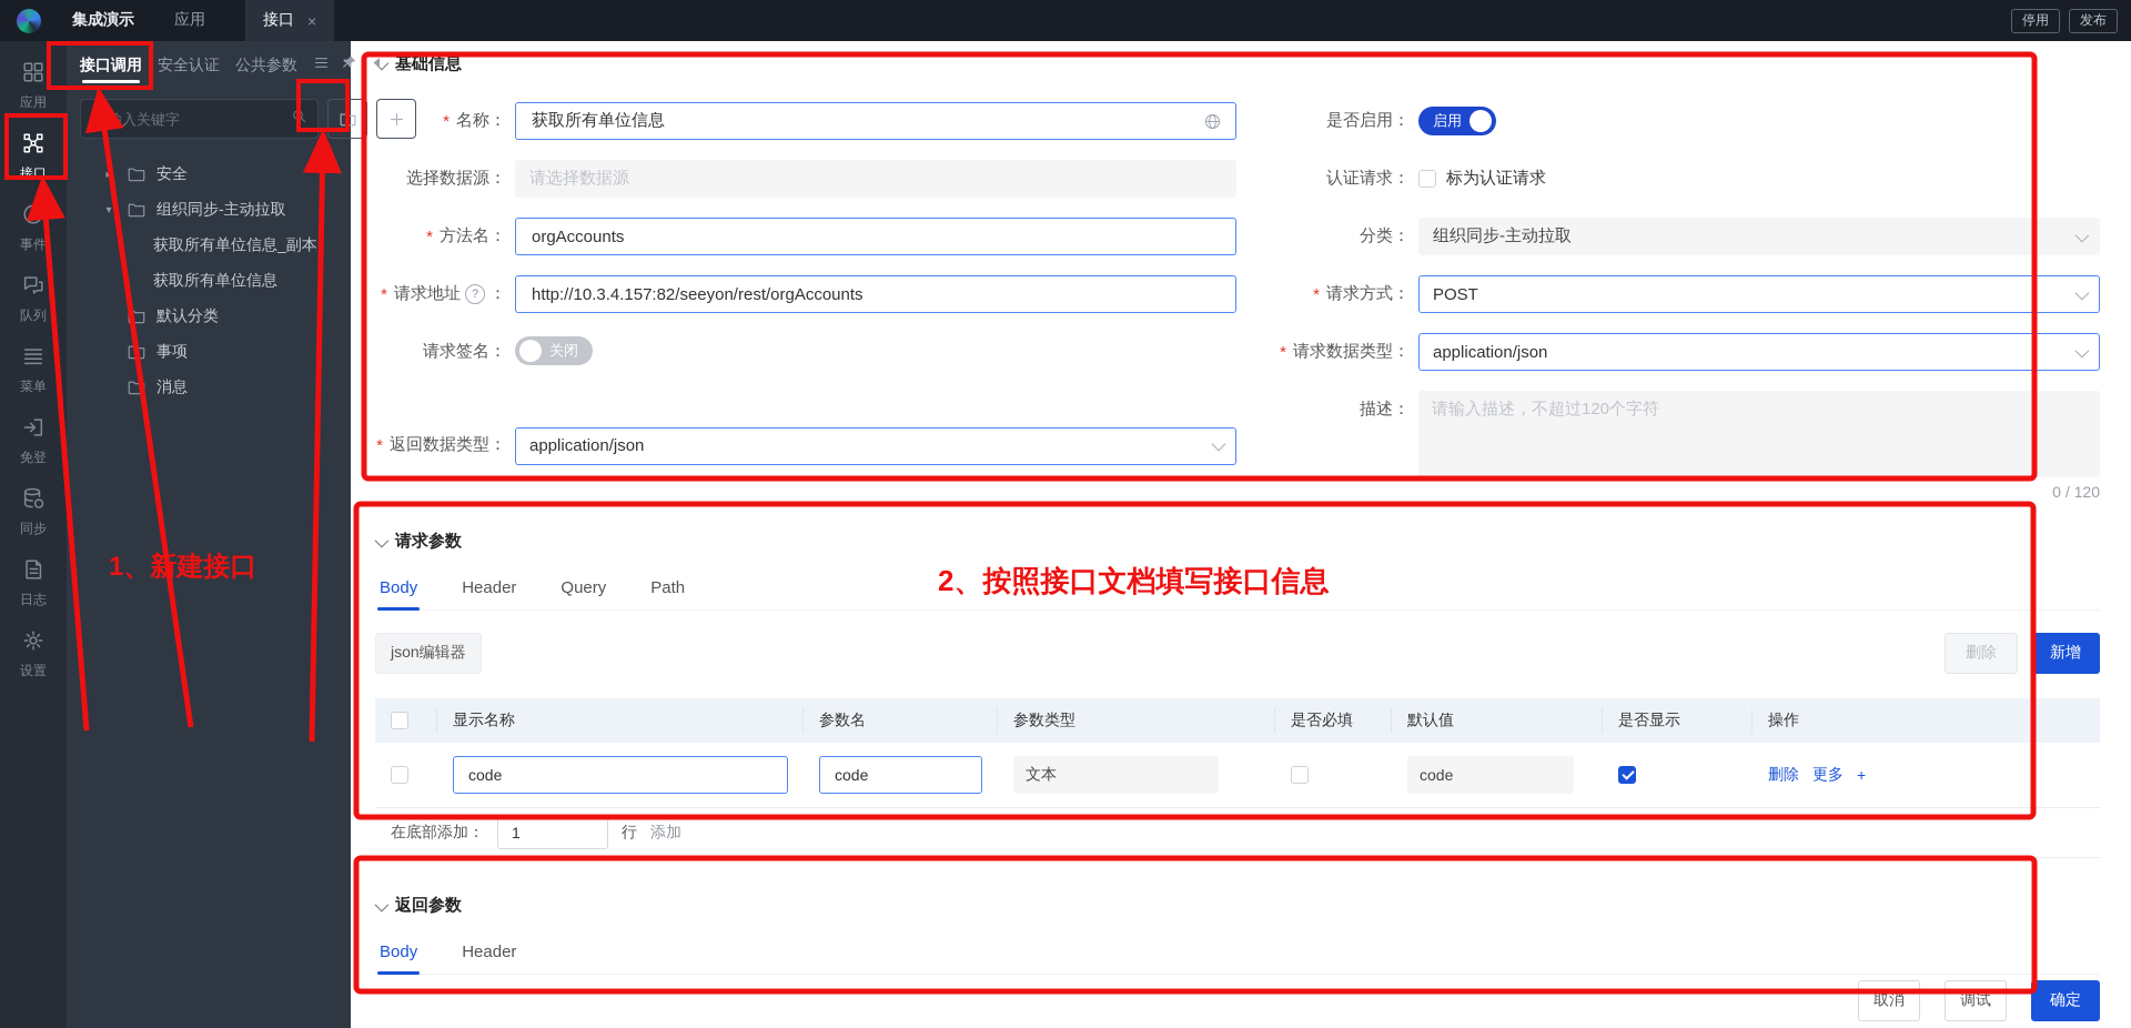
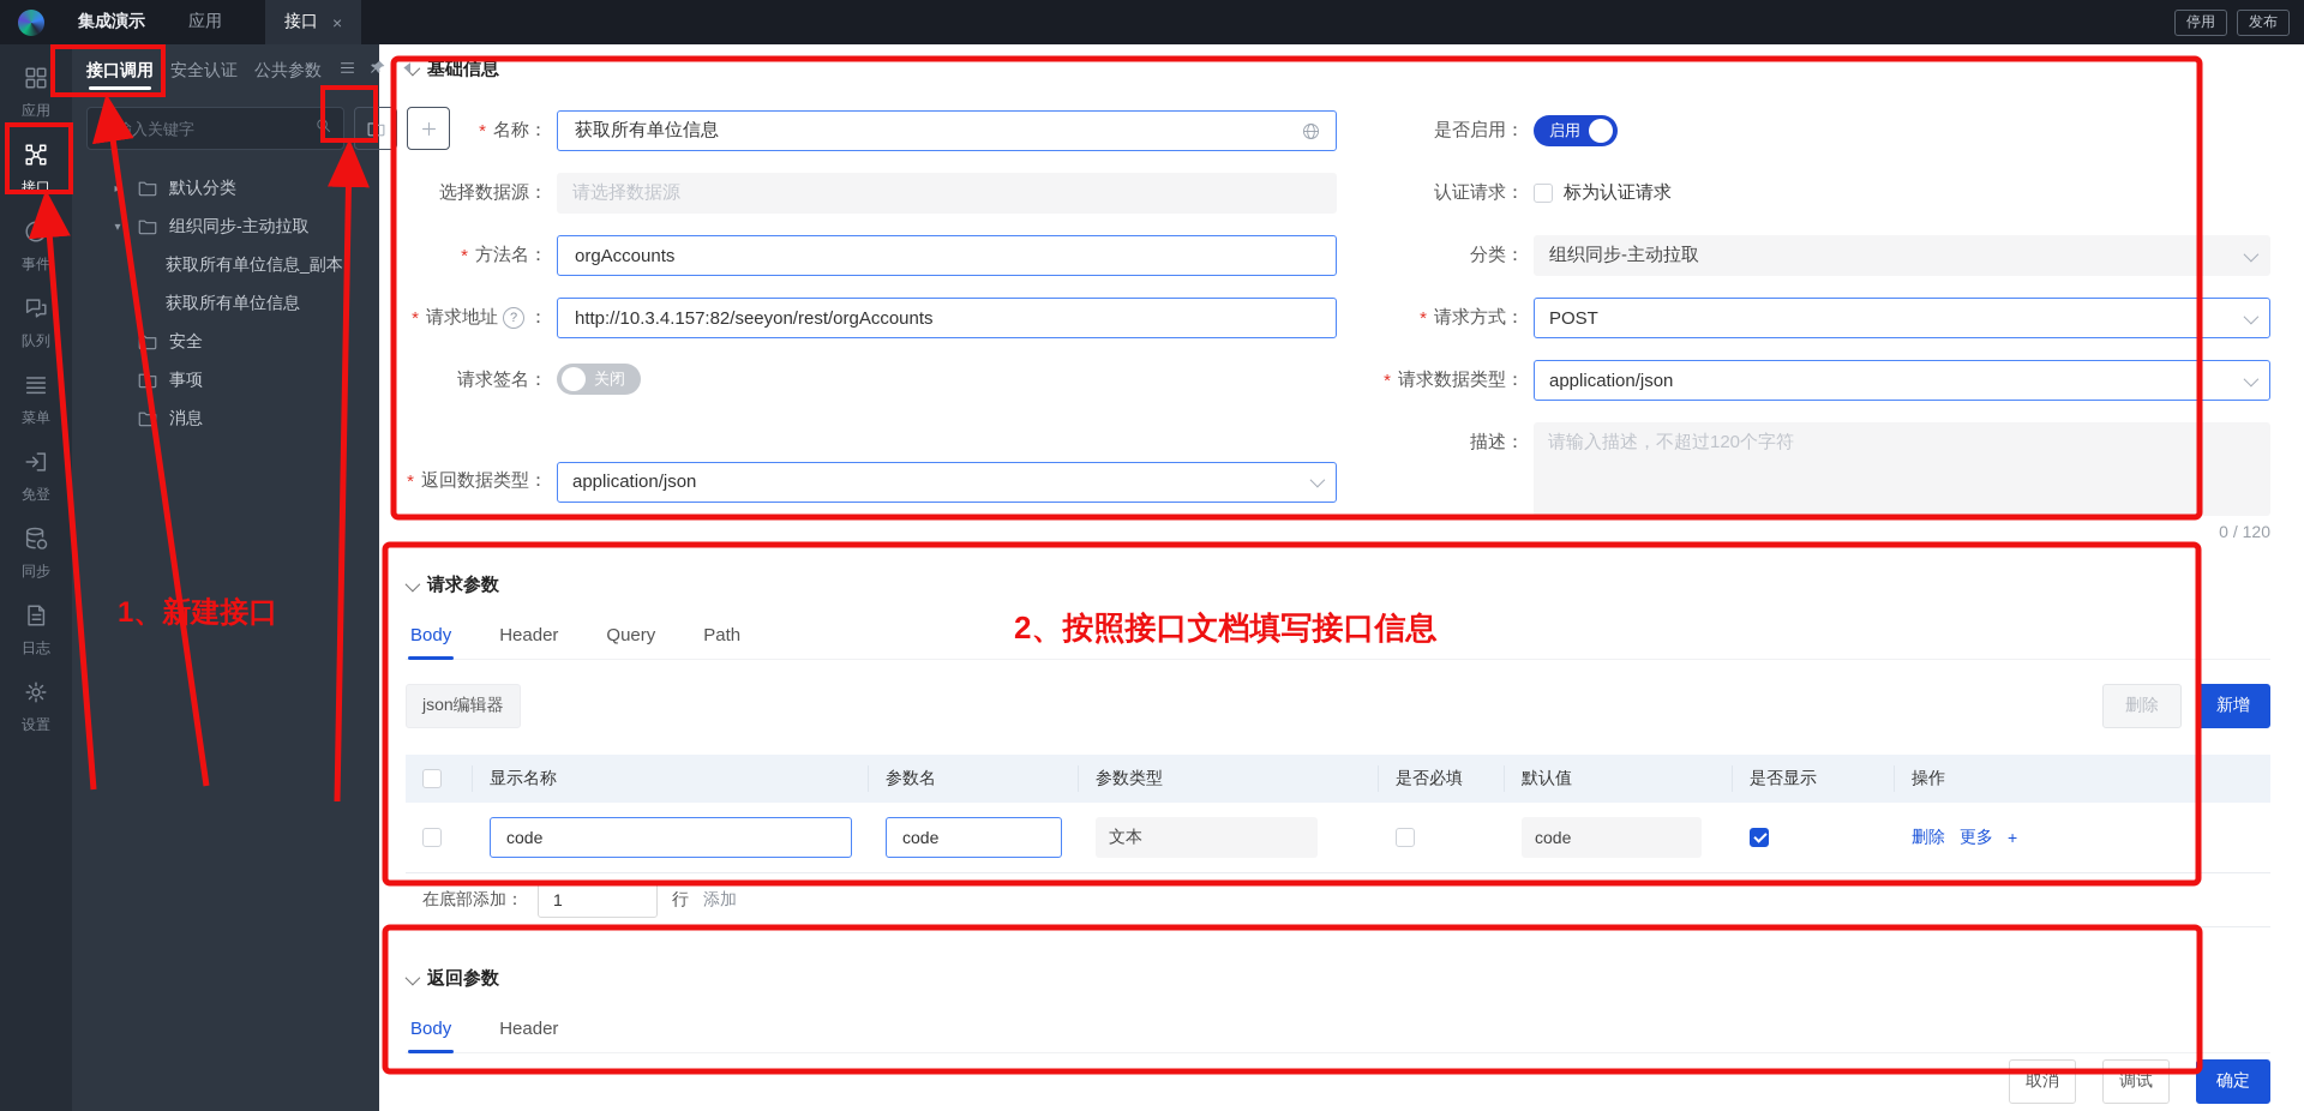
  集成演示
  应用
  接口
  ×
  停用
  发布
  应用
  接口
  事件
  队列
  菜单
  免登
  同步
  日志
  设置
  接口调用
  安全认证
  公共参数
  输入关键字
- 安全
+ 默认分类
  ▾
  组织同步-主动拉取
  获取所有单位信息_副本
  获取所有单位信息
- 默认分类
+ 安全
  事项
  消息
  基础信息
  *
  名称：
  获取所有单位信息
  是否启用：
  启用
  选择数据源：
  请选择数据源
  认证请求：
  标为认证请求
  *
  方法名：
  orgAccounts
  分类：
  组织同步-主动拉取
  *
  请求地址
  ?
  ：
  http://10.3.4.157:82/seeyon/rest/orgAccounts
  *
  请求方式：
  POST
  请求签名：
  关闭
  *
  请求数据类型：
  application/json
  *
  返回数据类型：
  application/json
  描述：
  请输入描述，不超过120个字符
  0 / 120
  请求参数
  Body
  Header
  Query
  Path
  json编辑器
  删除
  新增
  显示名称
  参数名
  参数类型
  是否必填
  默认值
  是否显示
  操作
  code
  code
  文本
  code
  删除
  更多
  +
  在底部添加：
  1
  行
  添加
  返回参数
  Body
  Header
  取消
  调试
  确定
  1、新建接口
  2、按照接口文档填写接口信息
